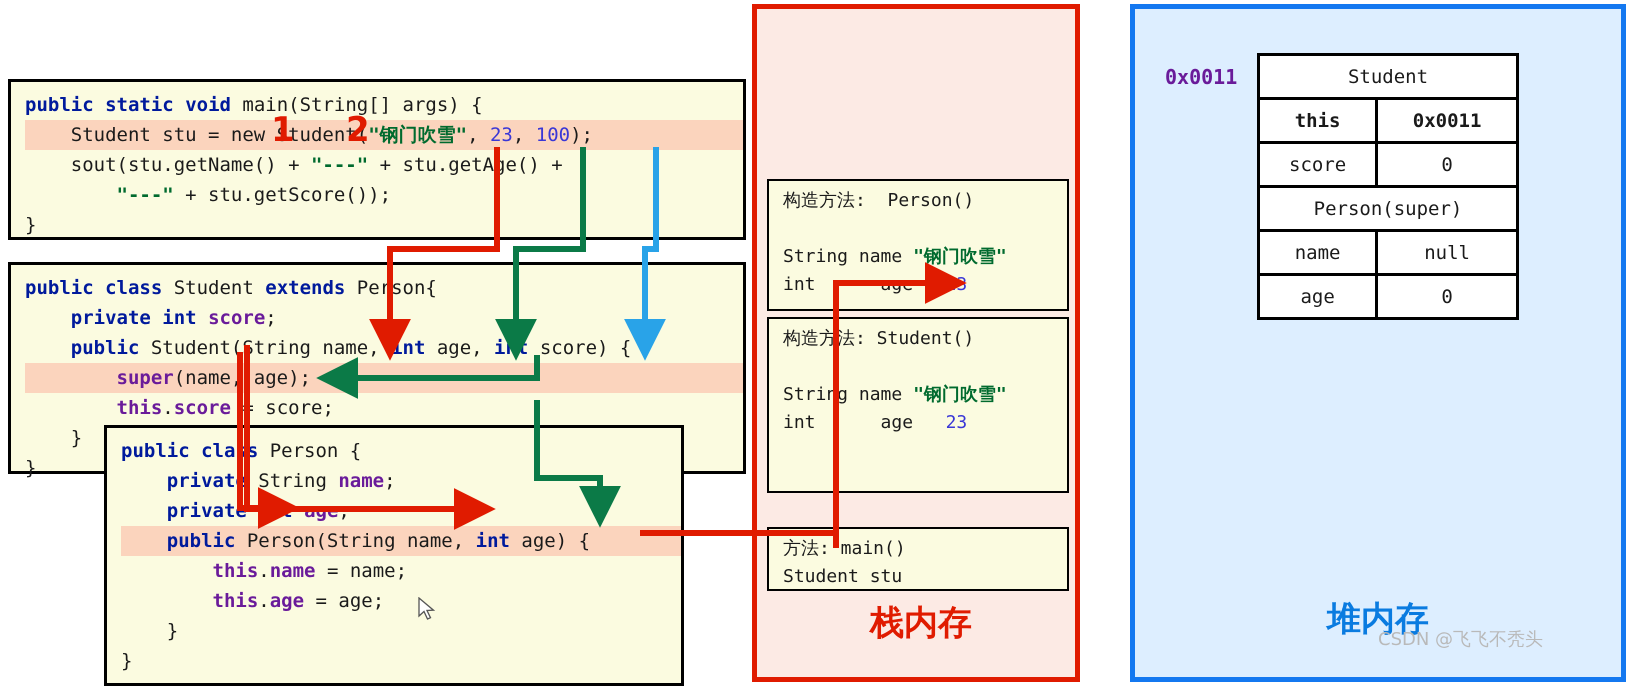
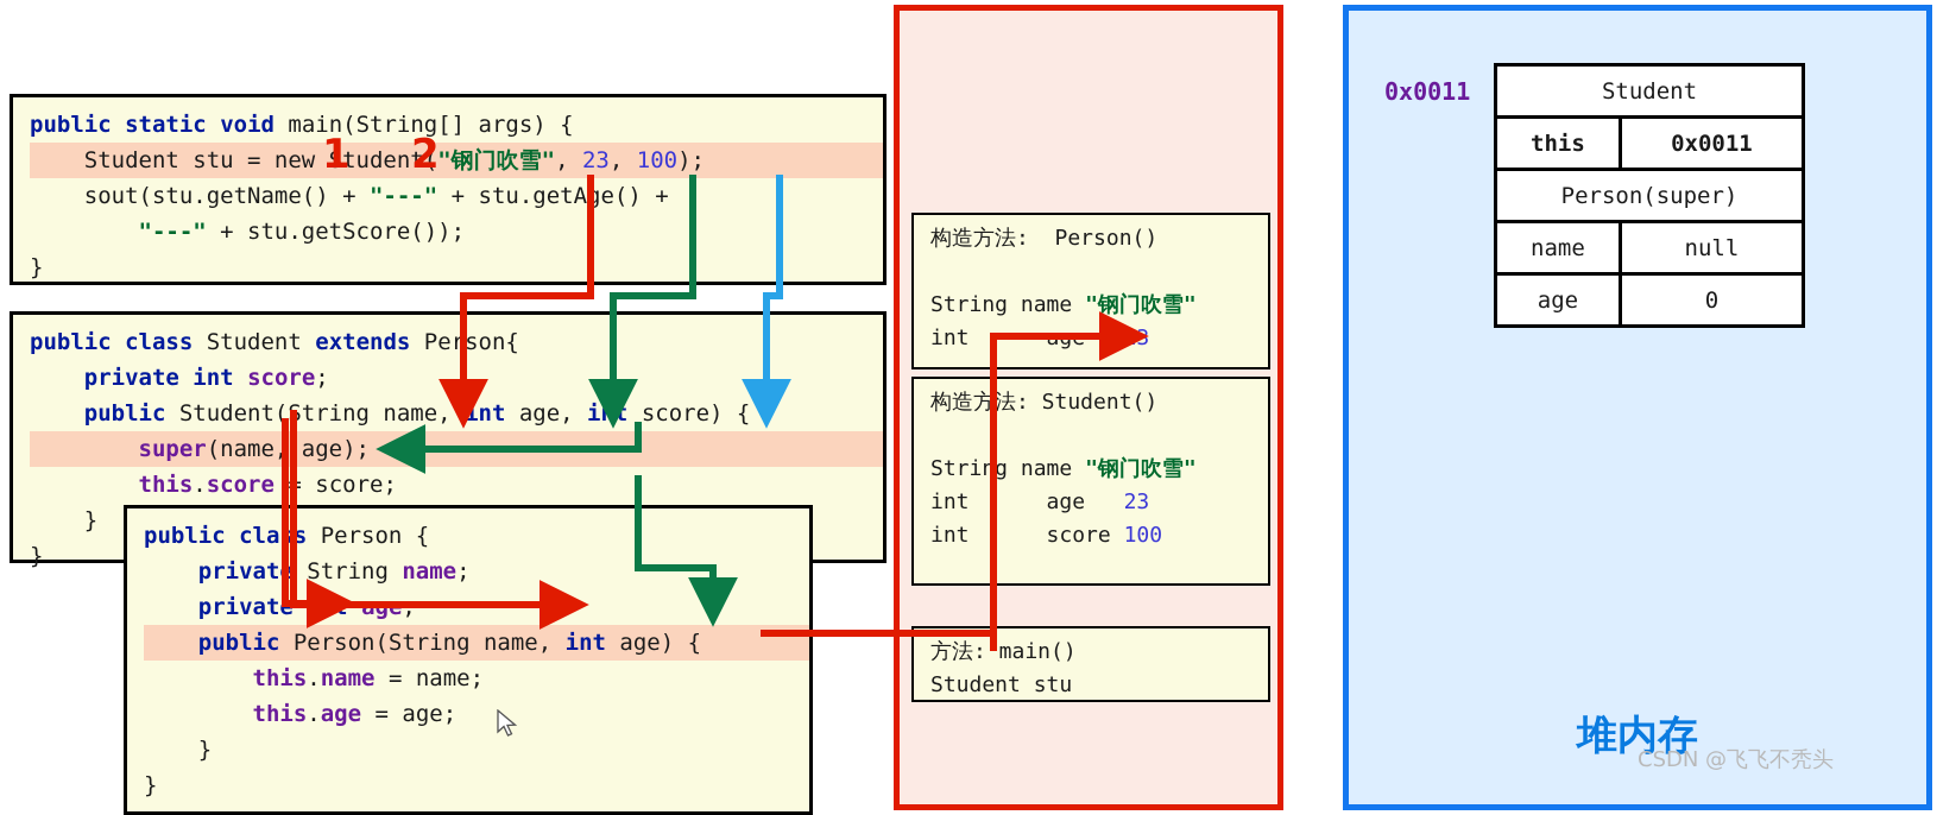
  public static void main(String[] args) {
  Student stu = new Student("钢门吹雪", 23, 100);
  sout(stu.getName() + "---" + stu.getAe() +
  "---" + stu.getScore());
  }
  public class Student extends Person{
  private int score;
  public Student(tring name, int age, int score) {
  super(name, age);
  this.score score;
  }
  }
  public clas Person {
  privat String name;
  public Person(String name, int age) {
  this.name = name;
  this.age = age;
  }
  }
  1
  2
  构造方法: Person()
  String name "钢门吹雪"
  构造方法: Student()
  String name "钢门吹雪"
  int age 23
+ int score 100
  方法: main()
  Student stu
- 栈内存
  0x0011
  Student
  this	0x0011
- score	0
  Person(super)
  name	null
  age	0
  堆内存
  CSDN @飞飞不秃头
